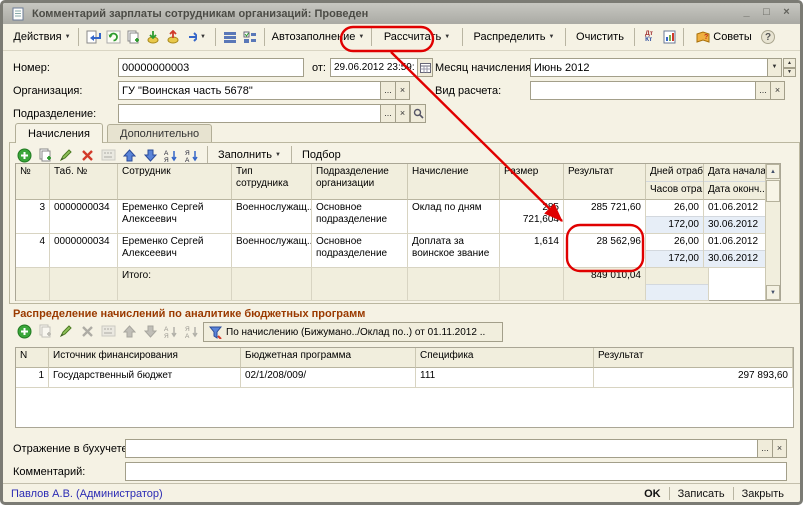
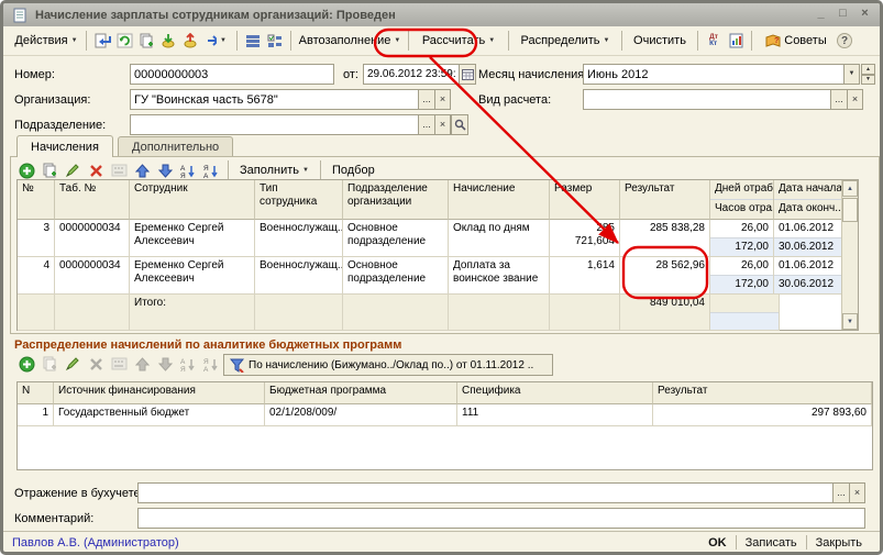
- Комментарий зарплаты сотрудникам организаций: Проведен
+ Начисление зарплаты сотрудникам организаций: Проведен
  _
  □
  ×
  Действия
  Автозаполнеие
  Рассчитаь
  Распределить
  Очистить
  Советы
  ?
  Номер:
  00000000003
  от:
  29.06.2012 23:59:
  Месяц начисления
  Июнь 2012
  Организация:
  ГУ "Воинская часть 5678"
  ...
  ×
  Вид расчета:
  ...
  ×
  Подразделение:
  ...
  ×
  Начисления
  Дополнительно
  Заполнить
  Подбор
  №
  Таб. №
  Сотрудник
  Тип сотрудника
  Подразделение организации
  Начисление
  Рзмер
  Результат
  Дней отраб
  Часов отра
  Дата начала
  Дата оконч..
  3
  0000000034
  Еременко Сергей Алексеевич
  Военнослужащ..
  Основное подразделение
  Оклад по дням
  285 721,604
- 285 721,60
+ 285 838,28
  26,00
  172,00
  01.06.2012
  30.06.2012
  4
  0000000034
  Еременко Сергей Алексеевич
  Военнослужащ..
  Основное подразделение
  Доплата за воинское звание
  1,614
  28 562,96
  26,00
  172,00
  01.06.2012
  30.06.2012
  Итого:
  849 010,04
  Распределение начислений по аналитике бюджетных программ
  По начислению (Бижумано../Оклад по..) от 01.11.2012 ..
  N
  Источник финансирования
  Бюджетная программа
  Специфика
  Результат
  1
  Государственный бюджет
  02/1/208/009/
  111
  297 893,60
  Отражение в бухучет
  ...
  ×
  Комментарий:
  Павлов А.В. (Администратор)
  OK
  Записать
  Закрыть
